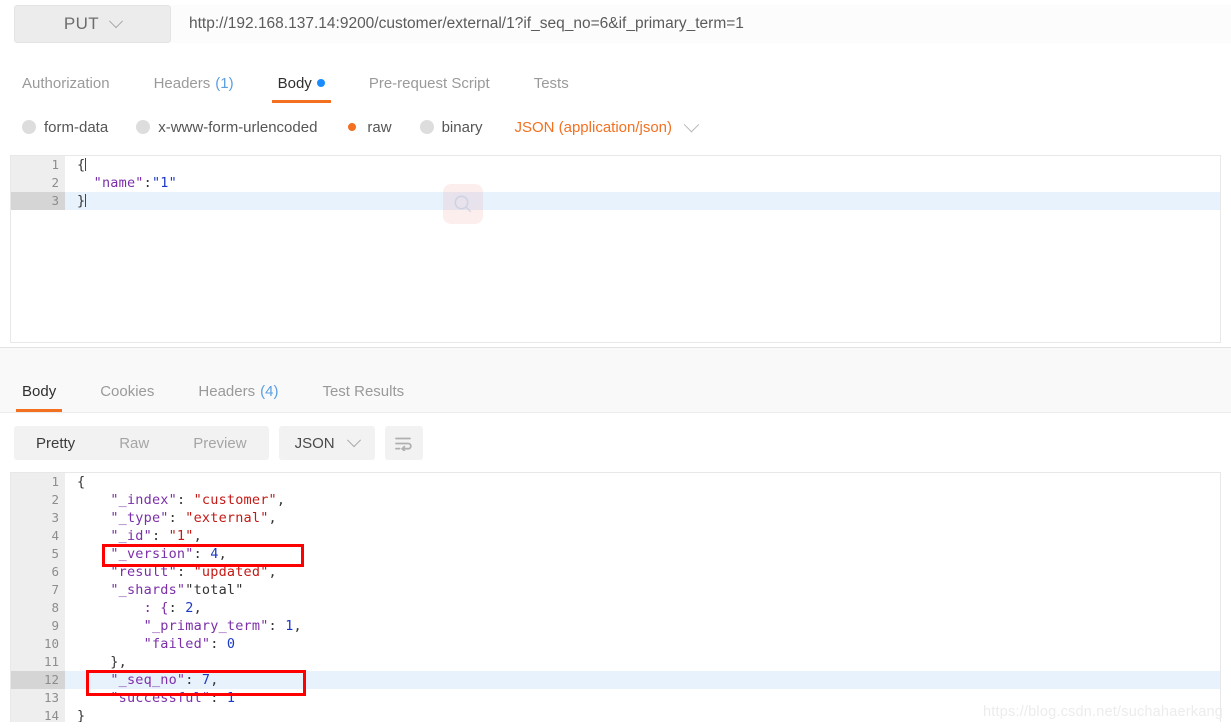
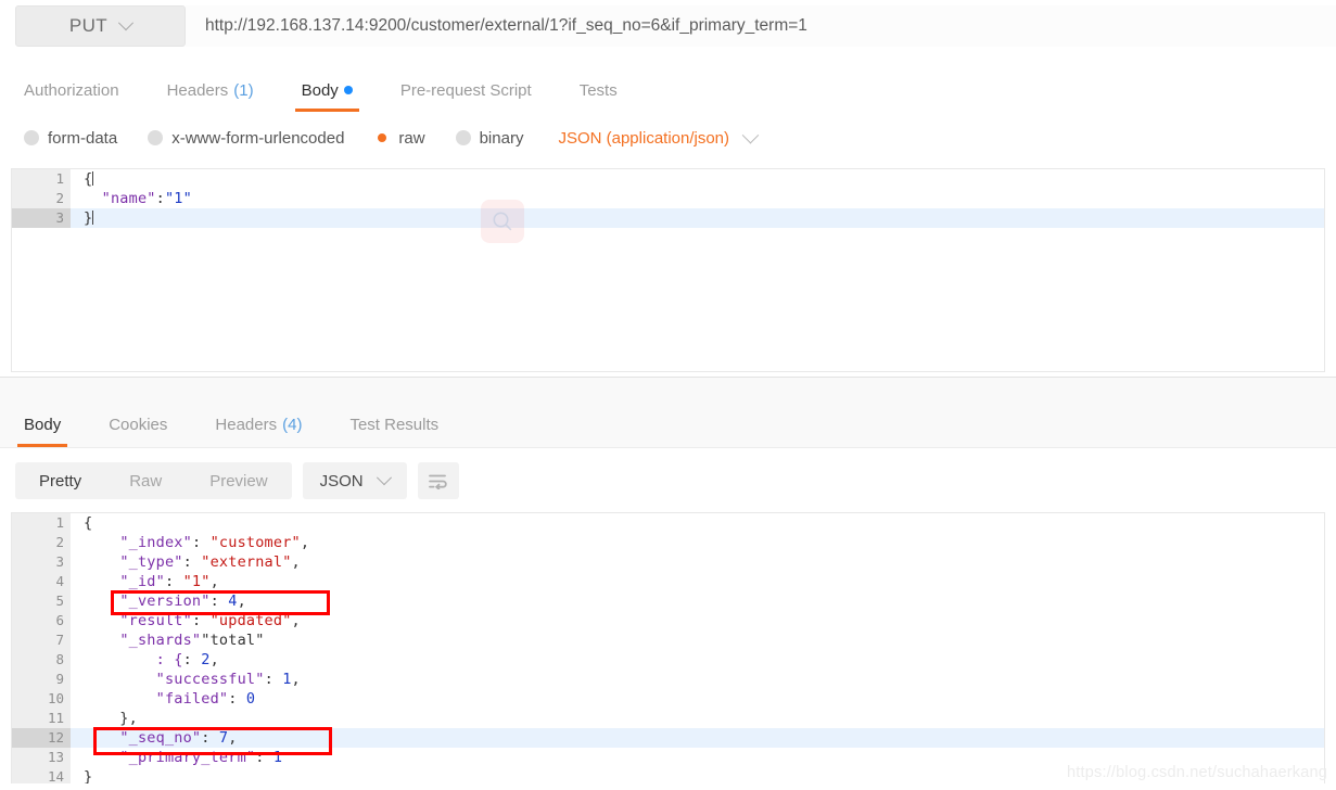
  PUT
  http://192.168.137.14:9200/customer/external/1?if_seq_no=6&if_primary_term=1
  Authorization
  Headers
  (1)
  Body
  Pre-request Script
  Tests
  form-data
  x-www-form-urlencoded
  raw
  binary
  JSON (application/json)
  1
  {
  2
  "name":"1"
  3
  }
  Body
  Cookies
  Headers
  (4)
  Test Results
  Pretty
  Raw
  Preview
  JSON
  1
  {
  2
  "_index": "customer",
  3
  "_type": "external",
  4
  "_id": "1",
  5
  "_version": 4,
  6
  "result": "updated",
  7
  "_shards""total"
  8
  : {: 2,
  9
- "_primary_term": 1,
+ "successful": 1,
  10
  "failed": 0
  11
  },
  12
  "_seq_no": 7,
  13
- "successful": 1
+ "_primary_term": 1
  14
  }
